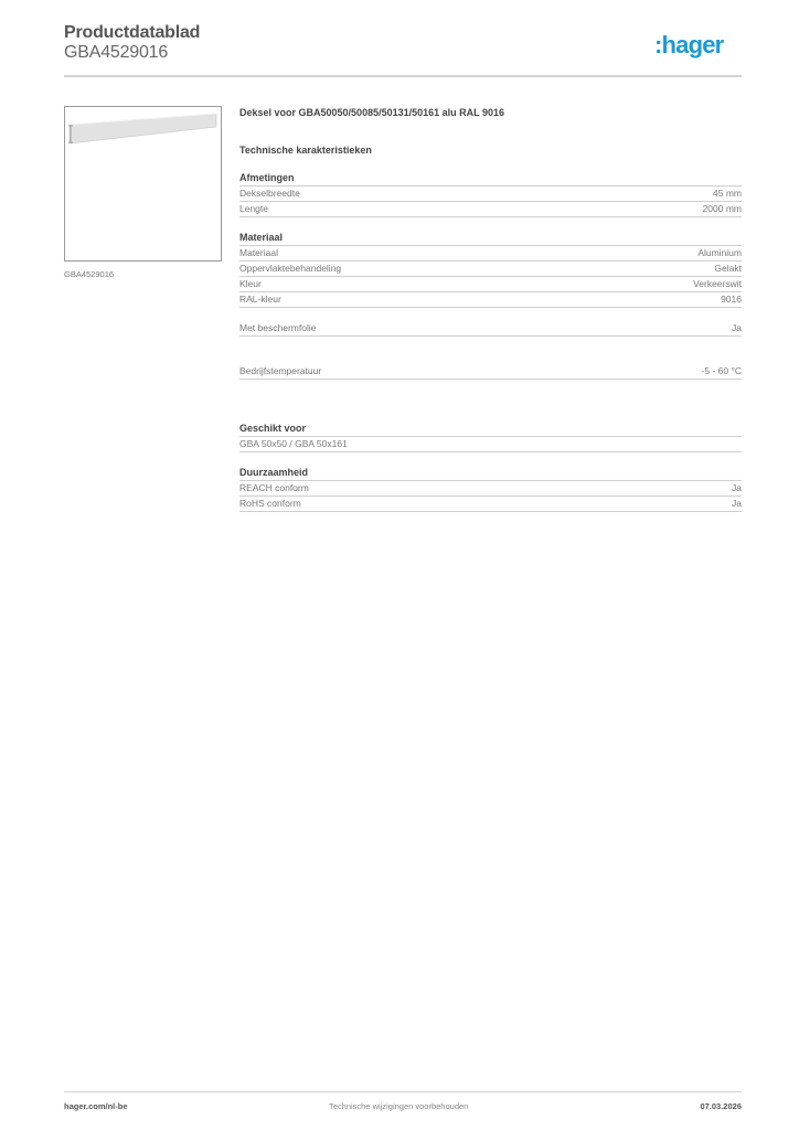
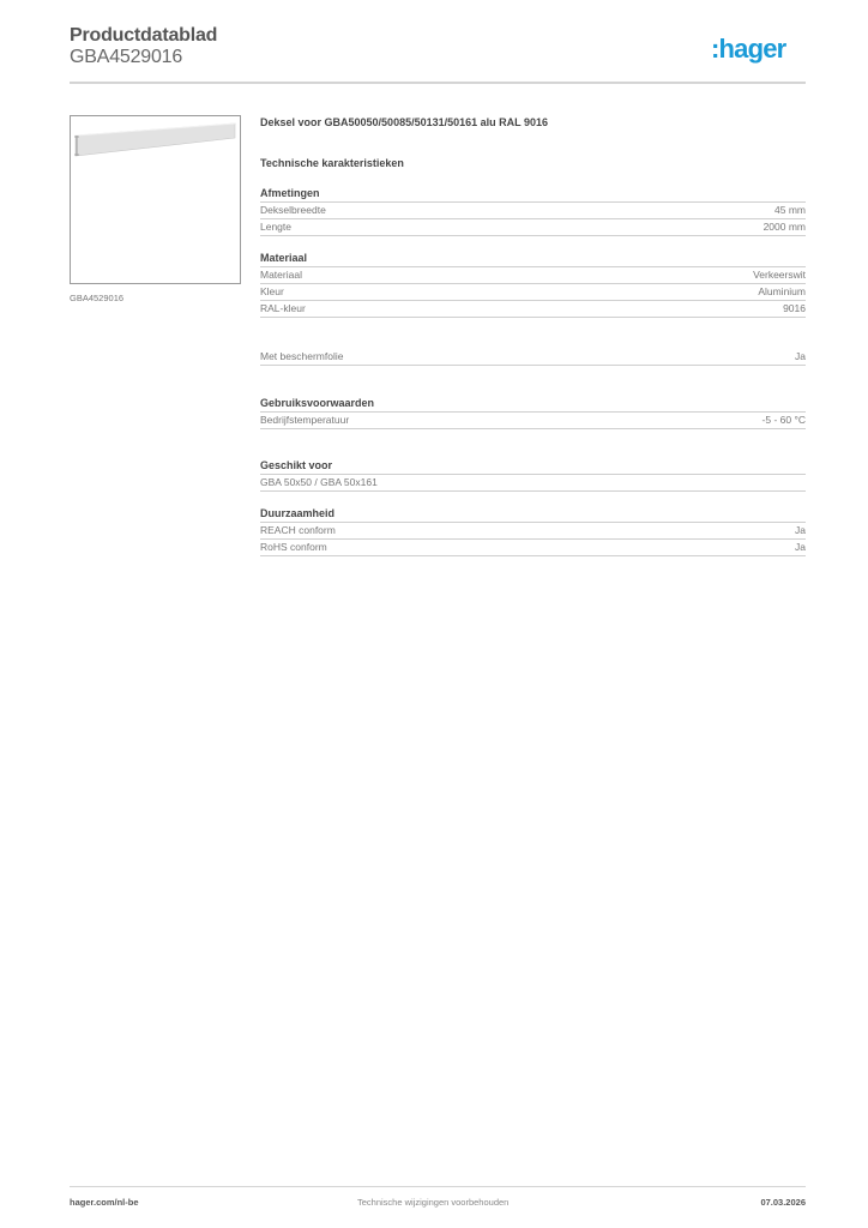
  Productdatablad
  GBA4529016
  :hager
  GBA4529016
  Deksel voor GBA50050/50085/50131/50161 alu RAL 9016
  Technische karakteristieken
  Afmetingen
  Dekselbreedte
  45 mm
  Lengte
  2000 mm
  Materiaal
  Materiaal
- Aluminium
+ Verkeerswit
- Oppervlaktebehandeling
- Gelakt
  Kleur
- Verkeerswit
+ Aluminium
  RAL-kleur
  9016
  Met beschermfolie
  Ja
+ Gebruiksvoorwaarden
  Bedrijfstemperatuur
  -5 - 60 °C
  Geschikt voor
  GBA 50x50 / GBA 50x161
  Duurzaamheid
  REACH conform
  Ja
  RoHS conform
  Ja
  hager.com/nl-be
  Technische wijzigingen voorbehouden
  07.03.2026
